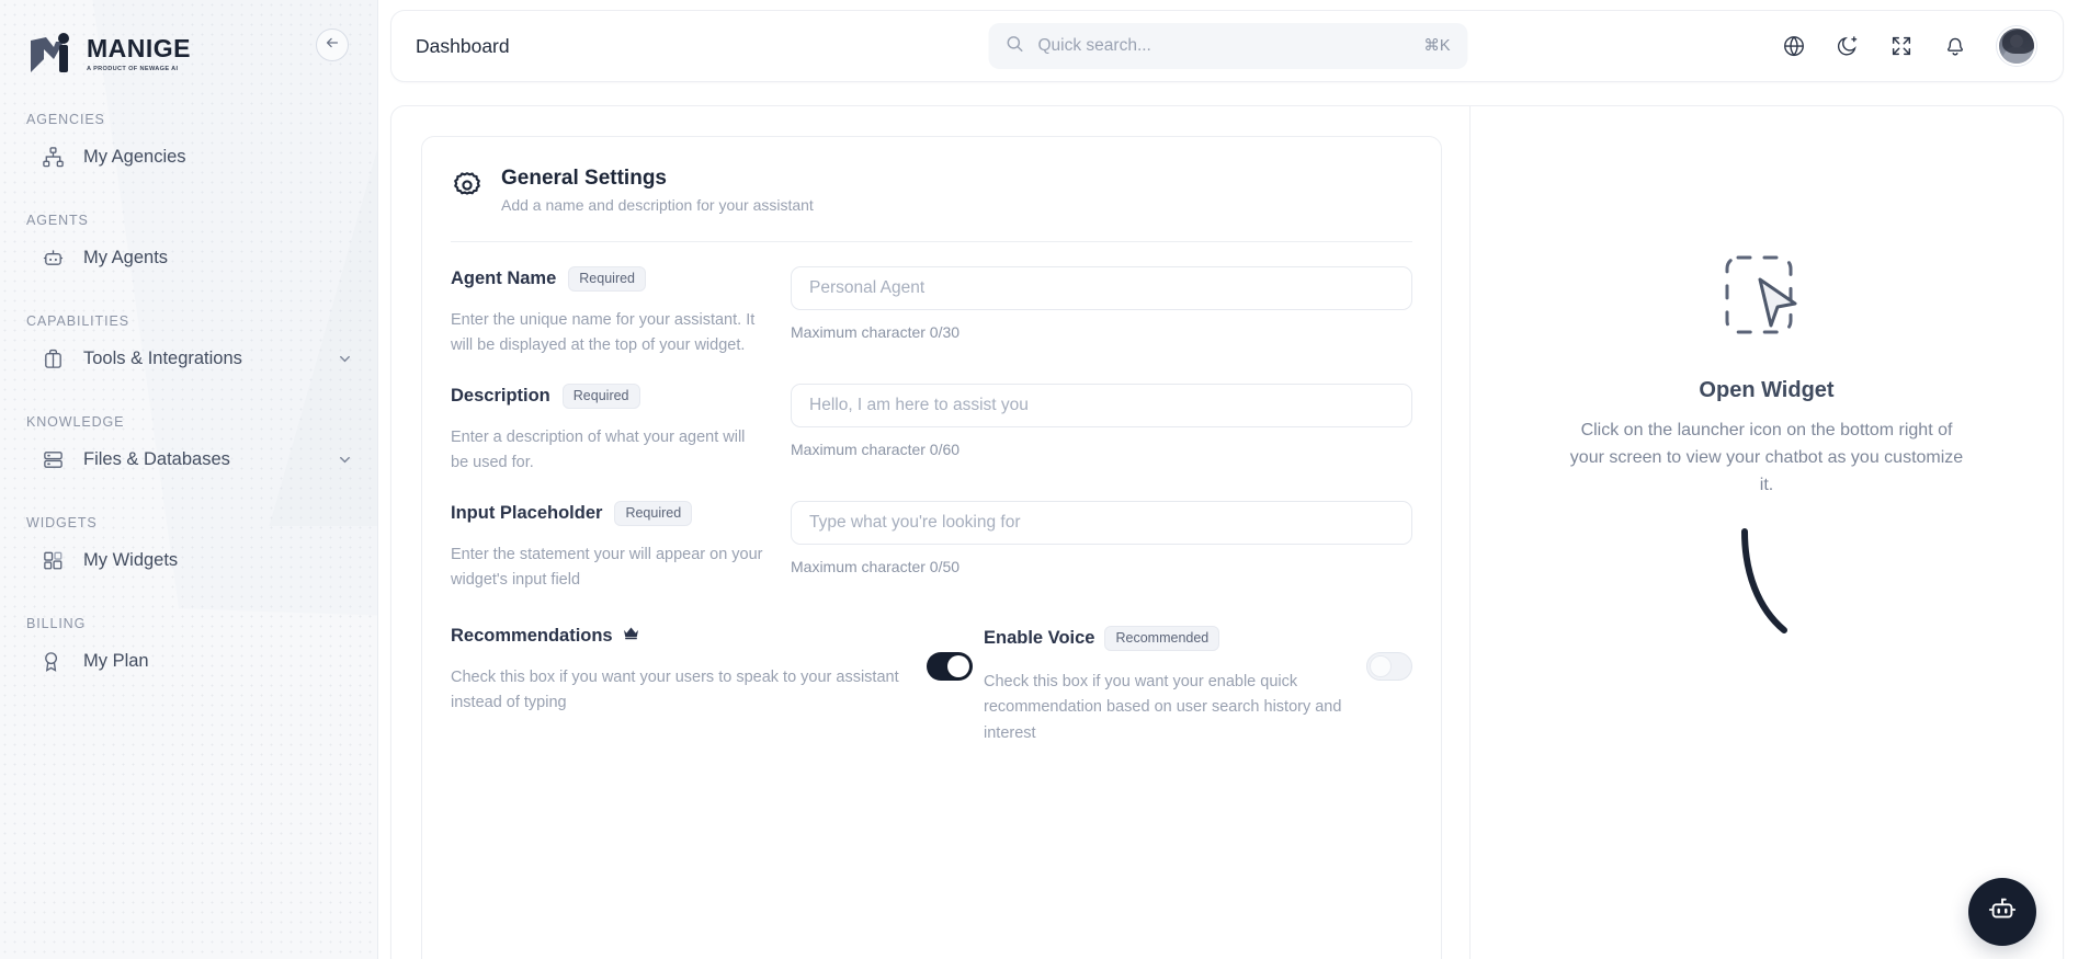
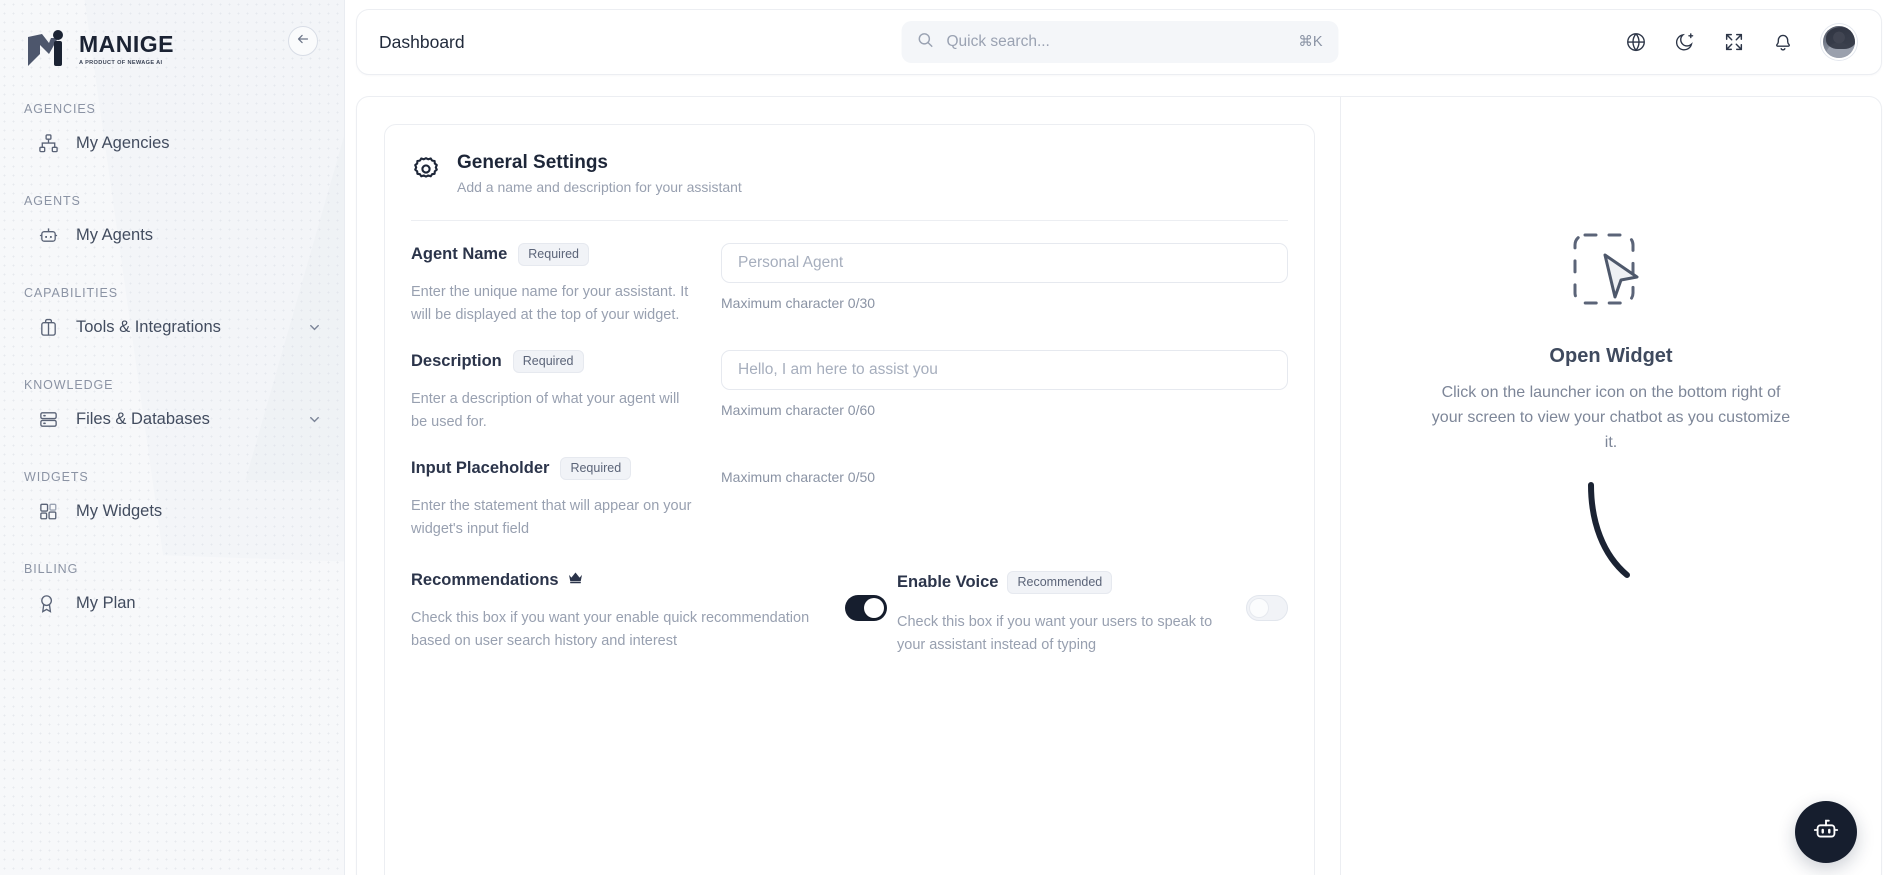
  MANIGE
  AGENCIES
  My Agencies
  AGENTS
  My Agents
  CAPABILITIES
  Tools & Integrations
  KNOWLEDGE
  Files & Databases
  WIDGETS
  My Widgets
  BILLING
  My Plan
  Dashboard
  Quick search...
  ⌘K
  General Settings
  Add a name and description for your assistant
  Agent Name
  Required
  Enter the unique name for your assistant. It will be displayed at the top of your widget.
  Personal Agent
  Maximum character 0/30
  Description
  Required
  Enter a description of what your agent will be used for.
  Hello, I am here to assist you
  Maximum character 0/60
  Input Placeholder
  Required
- Enter the statement your will appear on your widget's input field
+ Enter the statement that will appear on your widget's input field
- Type what you're looking for
  Maximum character 0/50
  Recommendations
- Check this box if you want your users to speak to your assistant instead of typing
+ Check this box if you want your enable quick recommendation based on user search history and interest
  Enable Voice
  Recommended
- Check this box if you want your enable quick recommendation based on user search history and interest
+ Check this box if you want your users to speak to your assistant instead of typing
  Open Widget
  Click on the launcher icon on the bottom right of your screen to view your chatbot as you customize it.
